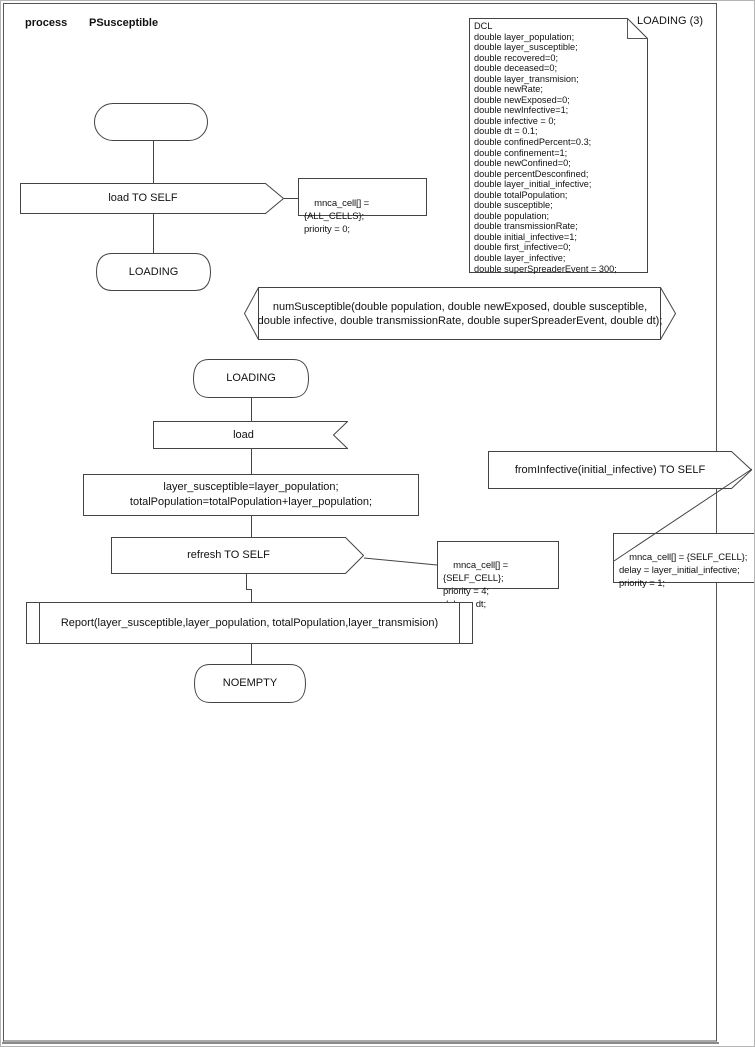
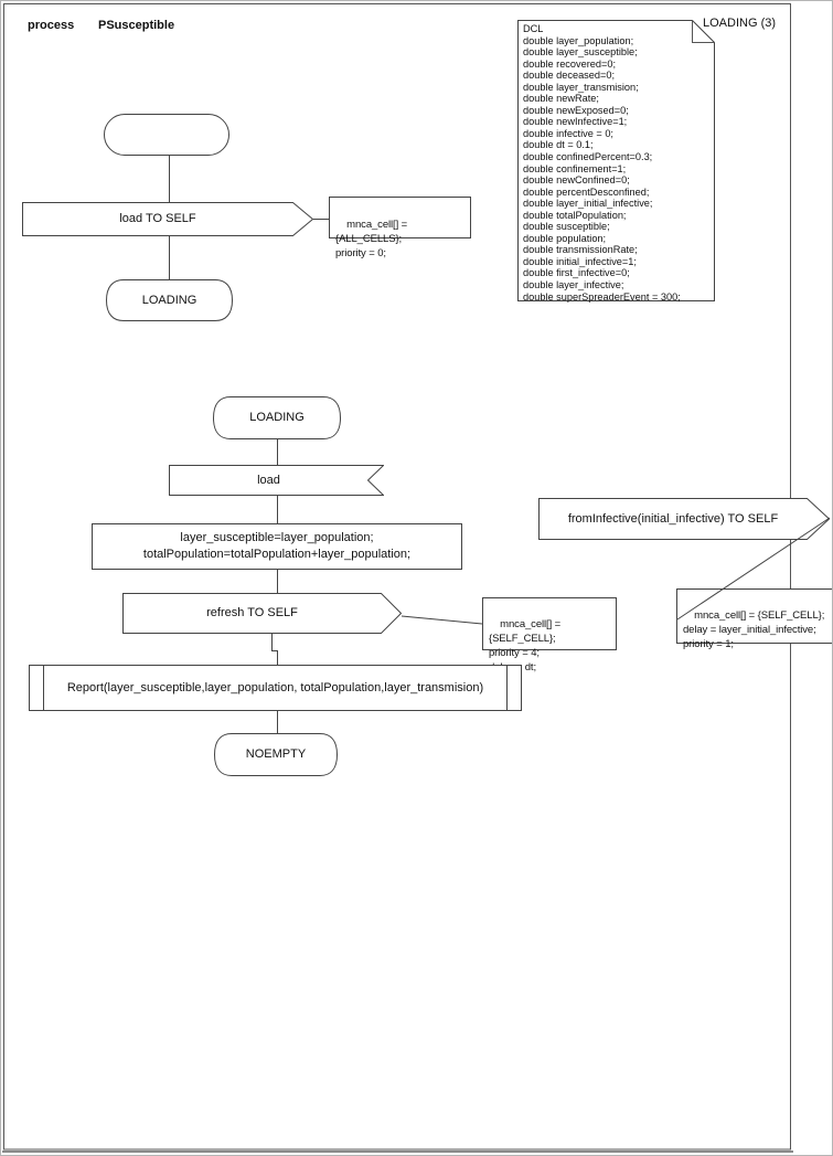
  process
  PSusceptible
  LOADING (3)
  load TO SELF
  mnca_cell[] = {ALL_CELLS};
  priority = 0;
  LOADING
  DCL
  double layer_population;
  double layer_susceptible;
  double recovered=0;
  double deceased=0;
  double layer_transmision;
  double newRate;
  double newExposed=0;
  double newInfective=1;
  double infective = 0;
  double dt = 0.1;
  double confinedPercent=0.3;
  double confinement=1;
  double newConfined=0;
  double percentDesconfined;
  double layer_initial_infective;
  double totalPopulation;
  double susceptible;
  double population;
  double transmissionRate;
  double initial_infective=1;
  double first_infective=0;
  double layer_infective;
  double superSpreaderEvent = 300;
- numSusceptible(double population, double newExposed, double susceptible,
- double infective, double transmissionRate, double superSpreaderEvent, double dt);
  LOADING
  load
  layer_susceptible=layer_population;
  totalPopulation=totalPopulation+layer_population;
  refresh TO SELF
  mnca_cell[] = {SELF_CELL};
  priority = 4;
  Report(layer_susceptible,layer_population, totalPopulation,layer_transmision)
  NOEMPTY
  fromInfective(initial_infective) TO SELF
  mnca_cell[] = {SELF_CELL};
  delay = layer_initial_infective;
  priority = 1;
